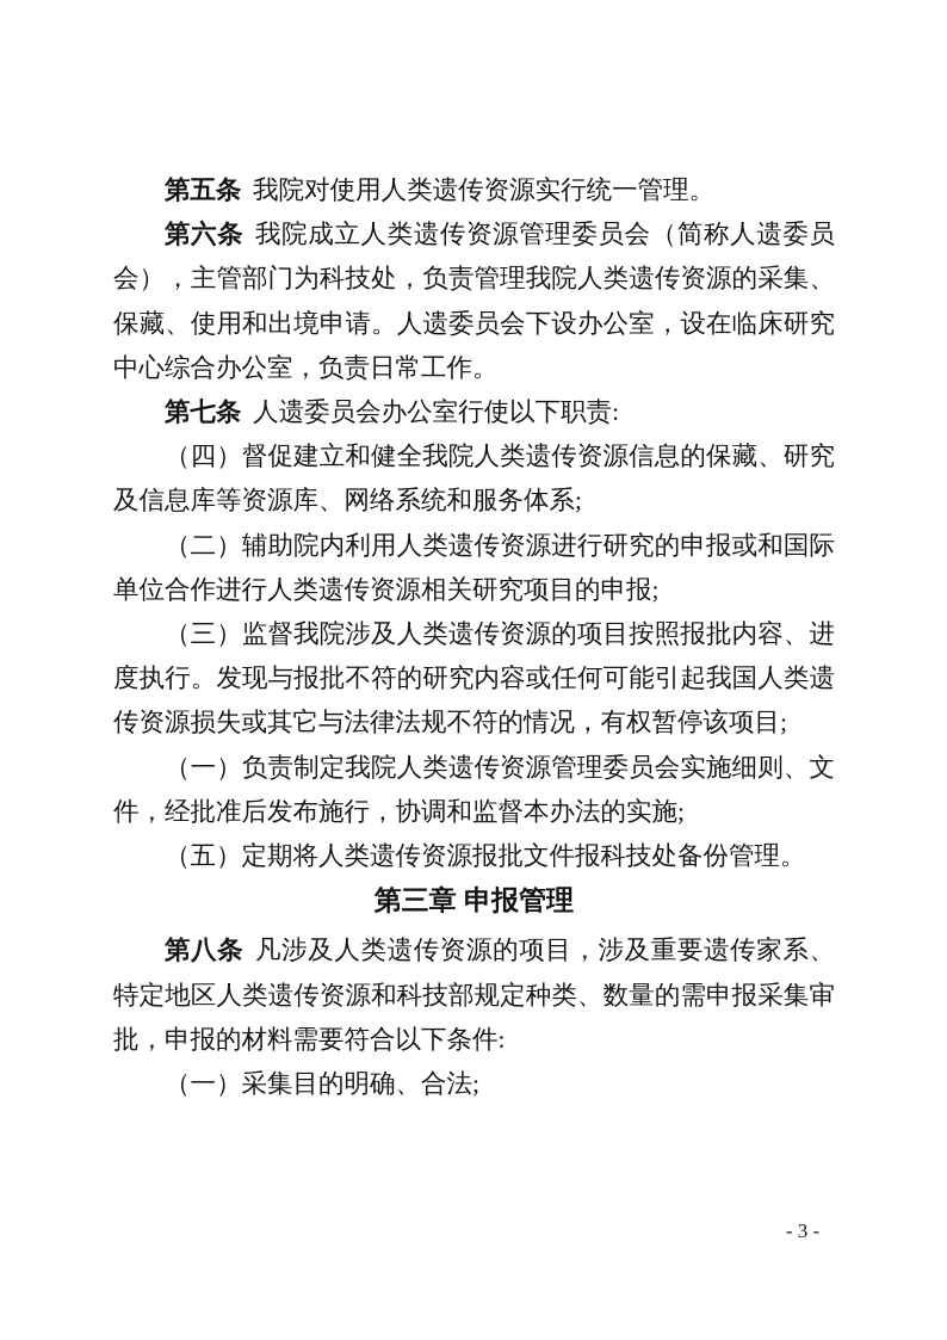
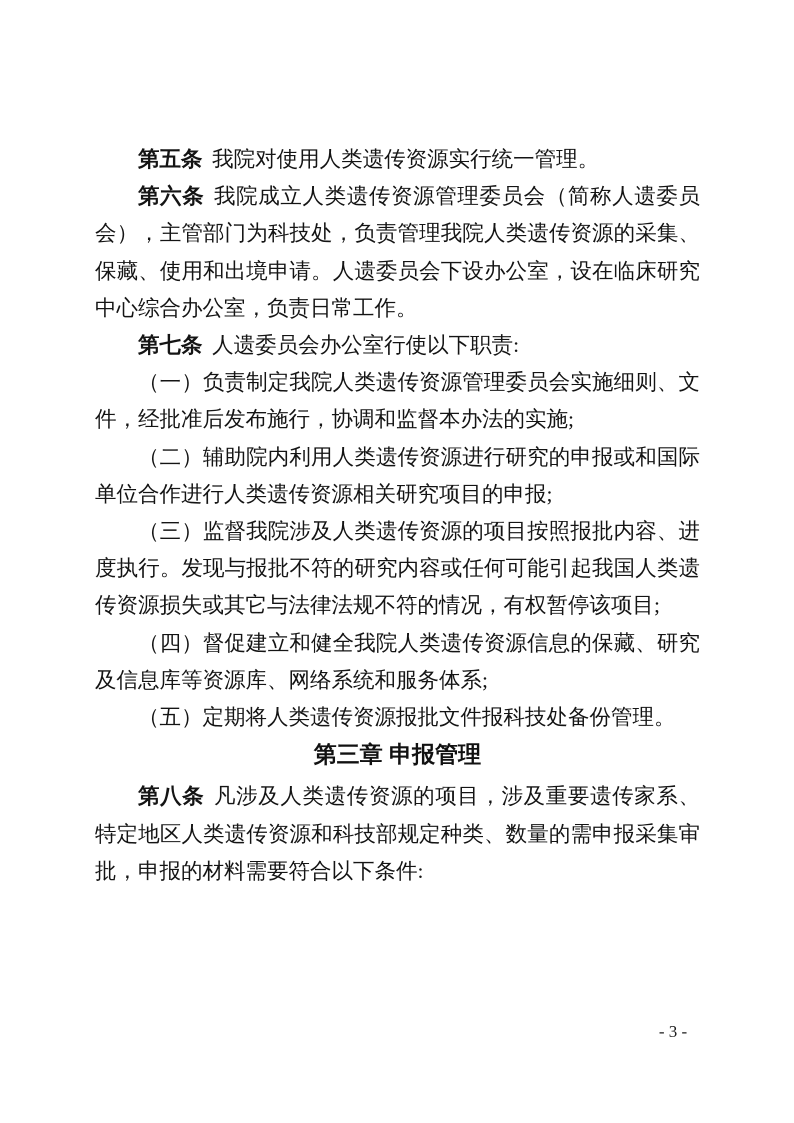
  第五条 我院对使用人类遗传资源实行统一管理。
  第六条 我院成立人类遗传资源管理委员会（简称人遗委员会），主管部门为科技处，负责管理我院人类遗传资源的采集、保藏、使用和出境申请。人遗委员会下设办公室，设在临床研究中心综合办公室，负责日常工作。
  第七条 人遗委员会办公室行使以下职责:
- （四）督促建立和健全我院人类遗传资源信息的保藏、研究及信息库等资源库、网络系统和服务体系;
+ （一）负责制定我院人类遗传资源管理委员会实施细则、文件，经批准后发布施行，协调和监督本办法的实施;
  （二）辅助院内利用人类遗传资源进行研究的申报或和国际单位合作进行人类遗传资源相关研究项目的申报;
  （三）监督我院涉及人类遗传资源的项目按照报批内容、进度执行。发现与报批不符的研究内容或任何可能引起我国人类遗传资源损失或其它与法律法规不符的情况，有权暂停该项目;
- （一）负责制定我院人类遗传资源管理委员会实施细则、文件，经批准后发布施行，协调和监督本办法的实施;
+ （四）督促建立和健全我院人类遗传资源信息的保藏、研究及信息库等资源库、网络系统和服务体系;
  （五）定期将人类遗传资源报批文件报科技处备份管理。
  第三章 申报管理
  第八条 凡涉及人类遗传资源的项目，涉及重要遗传家系、特定地区人类遗传资源和科技部规定种类、数量的需申报采集审批，申报的材料需要符合以下条件:
- （一）采集目的明确、合法;
  - 3 -
